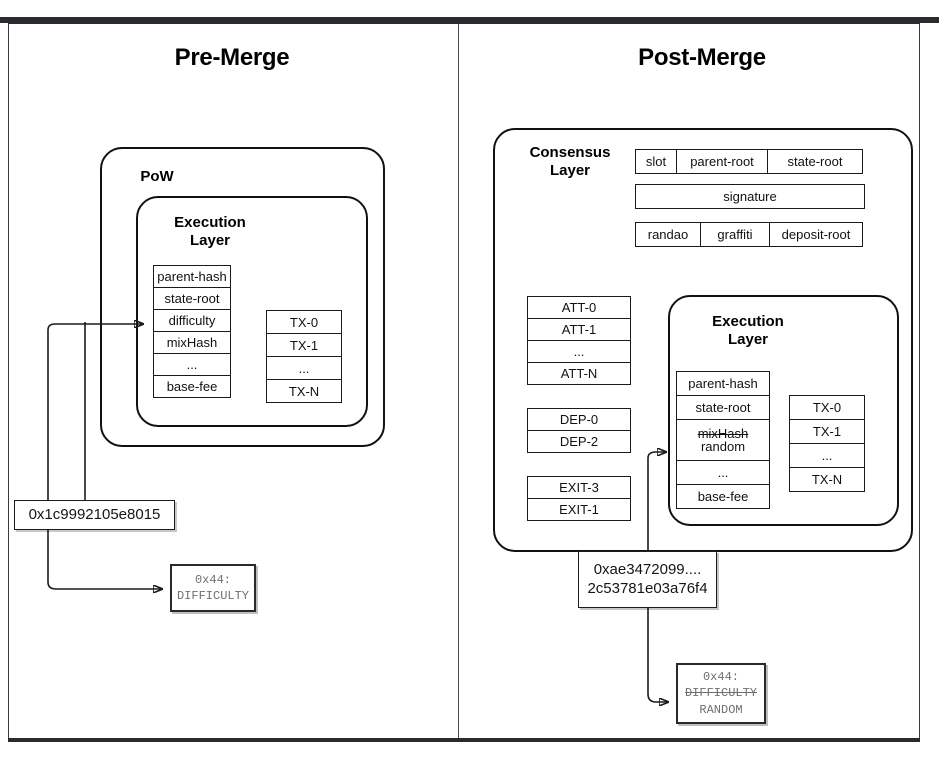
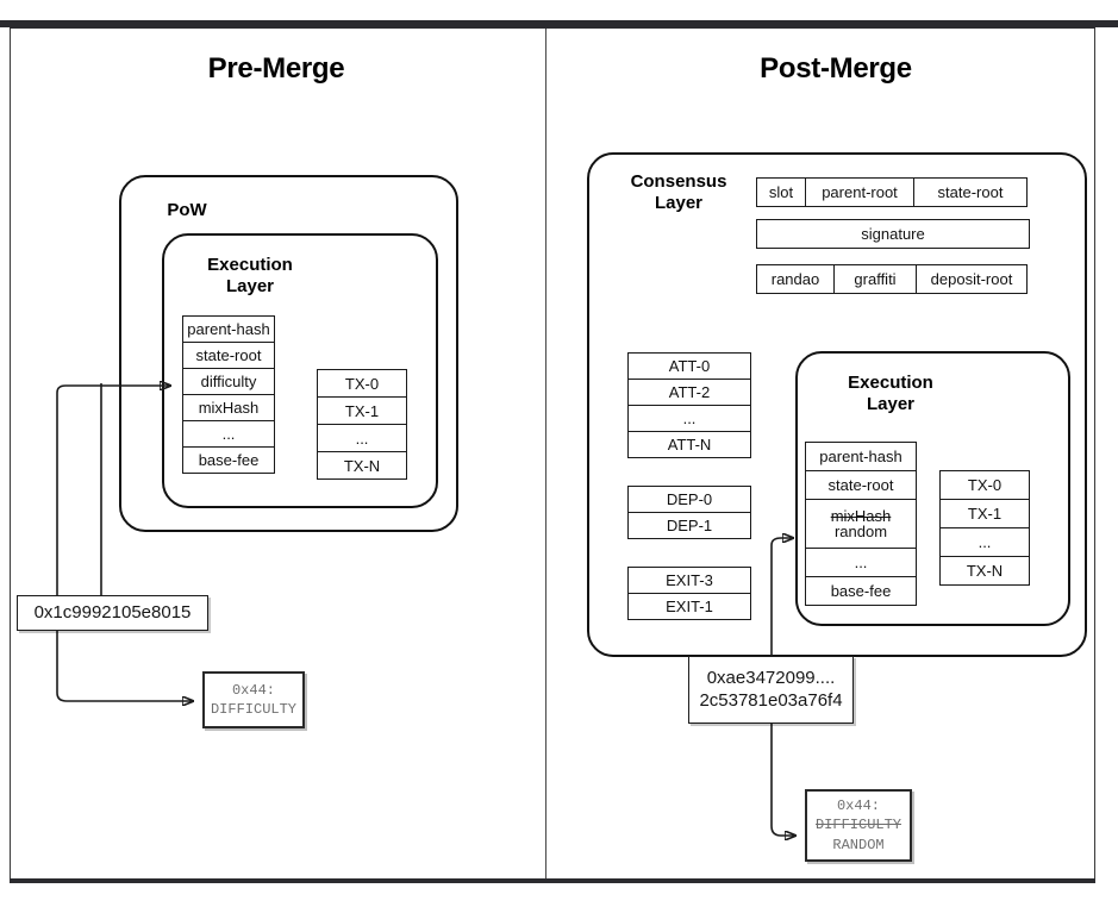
  Pre-Merge
  Post-Merge
  PoW
  Execution
  Layer
  parent-hash
  state-root
  difficulty
  mixHash
  ...
  base-fee
  TX-0
  TX-1
  ...
  TX-N
  0x1c9992105e8015
  0x44:
  DIFFICULTY
  Consensus
  Layer
  slot
  parent-root
  state-root
  signature
  randao
  graffiti
  deposit-root
  ATT-0
- ATT-1
+ ATT-2
  ...
  ATT-N
  DEP-0
- DEP-2
+ DEP-1
  EXIT-3
  EXIT-1
  Execution
  Layer
  parent-hash
  state-root
  mixHash
  random
  ...
  base-fee
  TX-0
  TX-1
  ...
  TX-N
  0xae3472099....
  2c53781e03a76f4
  0x44:
  DIFFICULTY
  RANDOM
